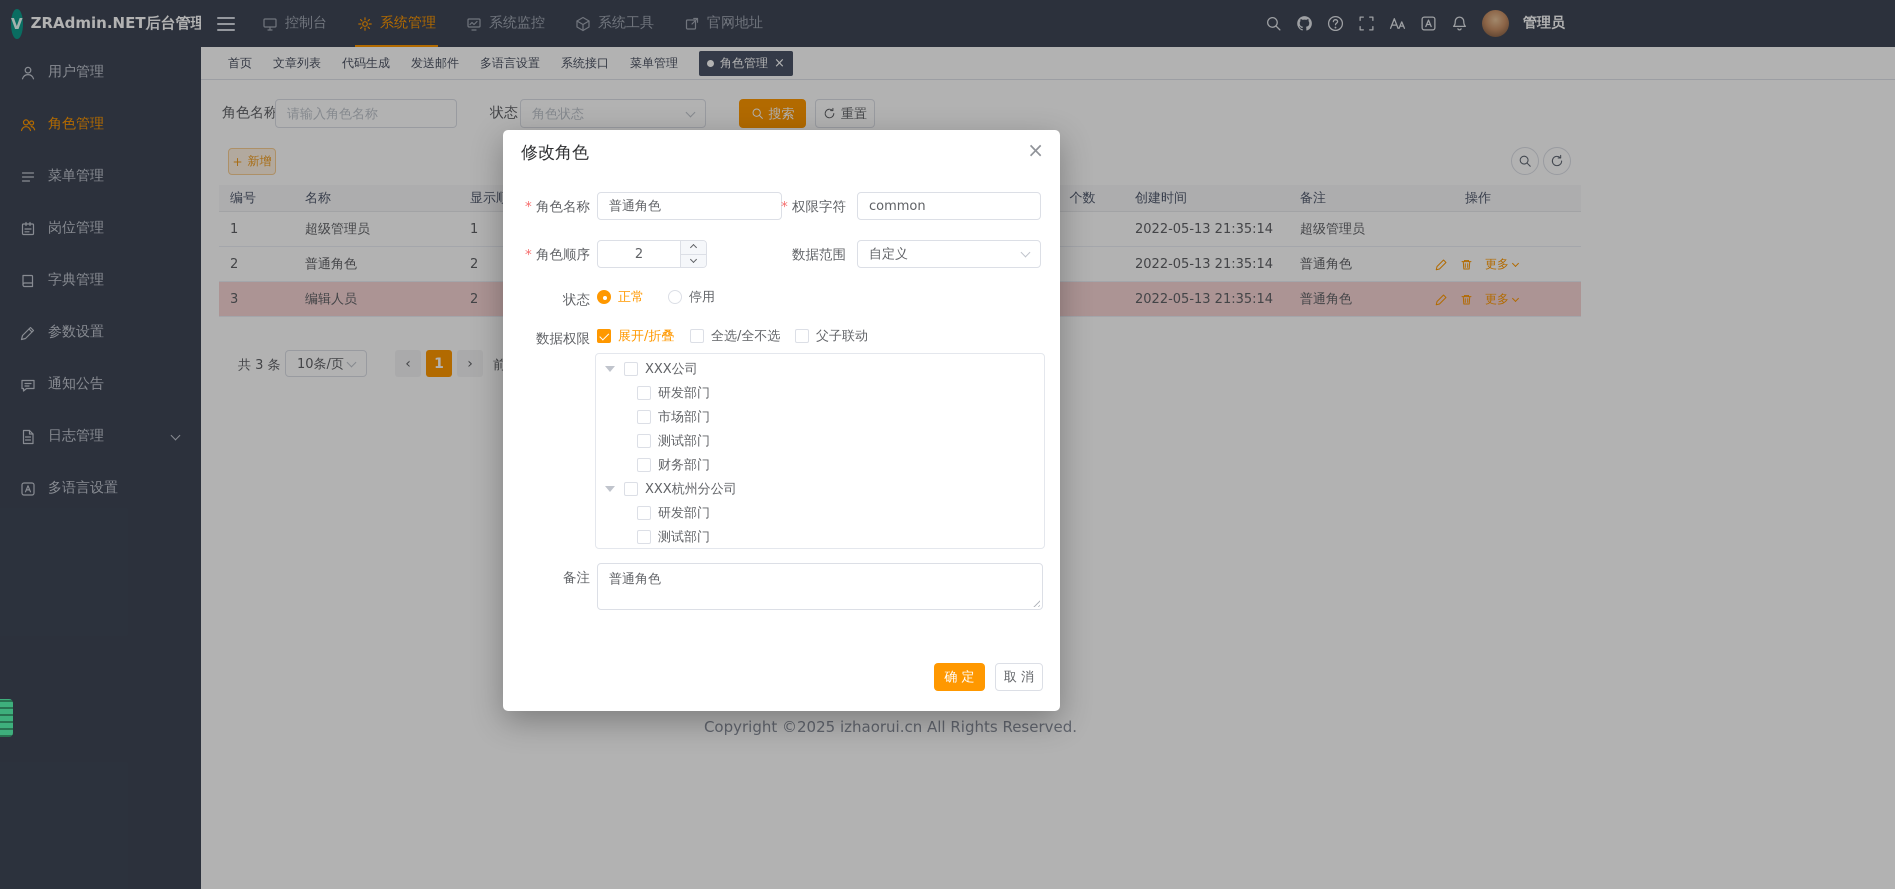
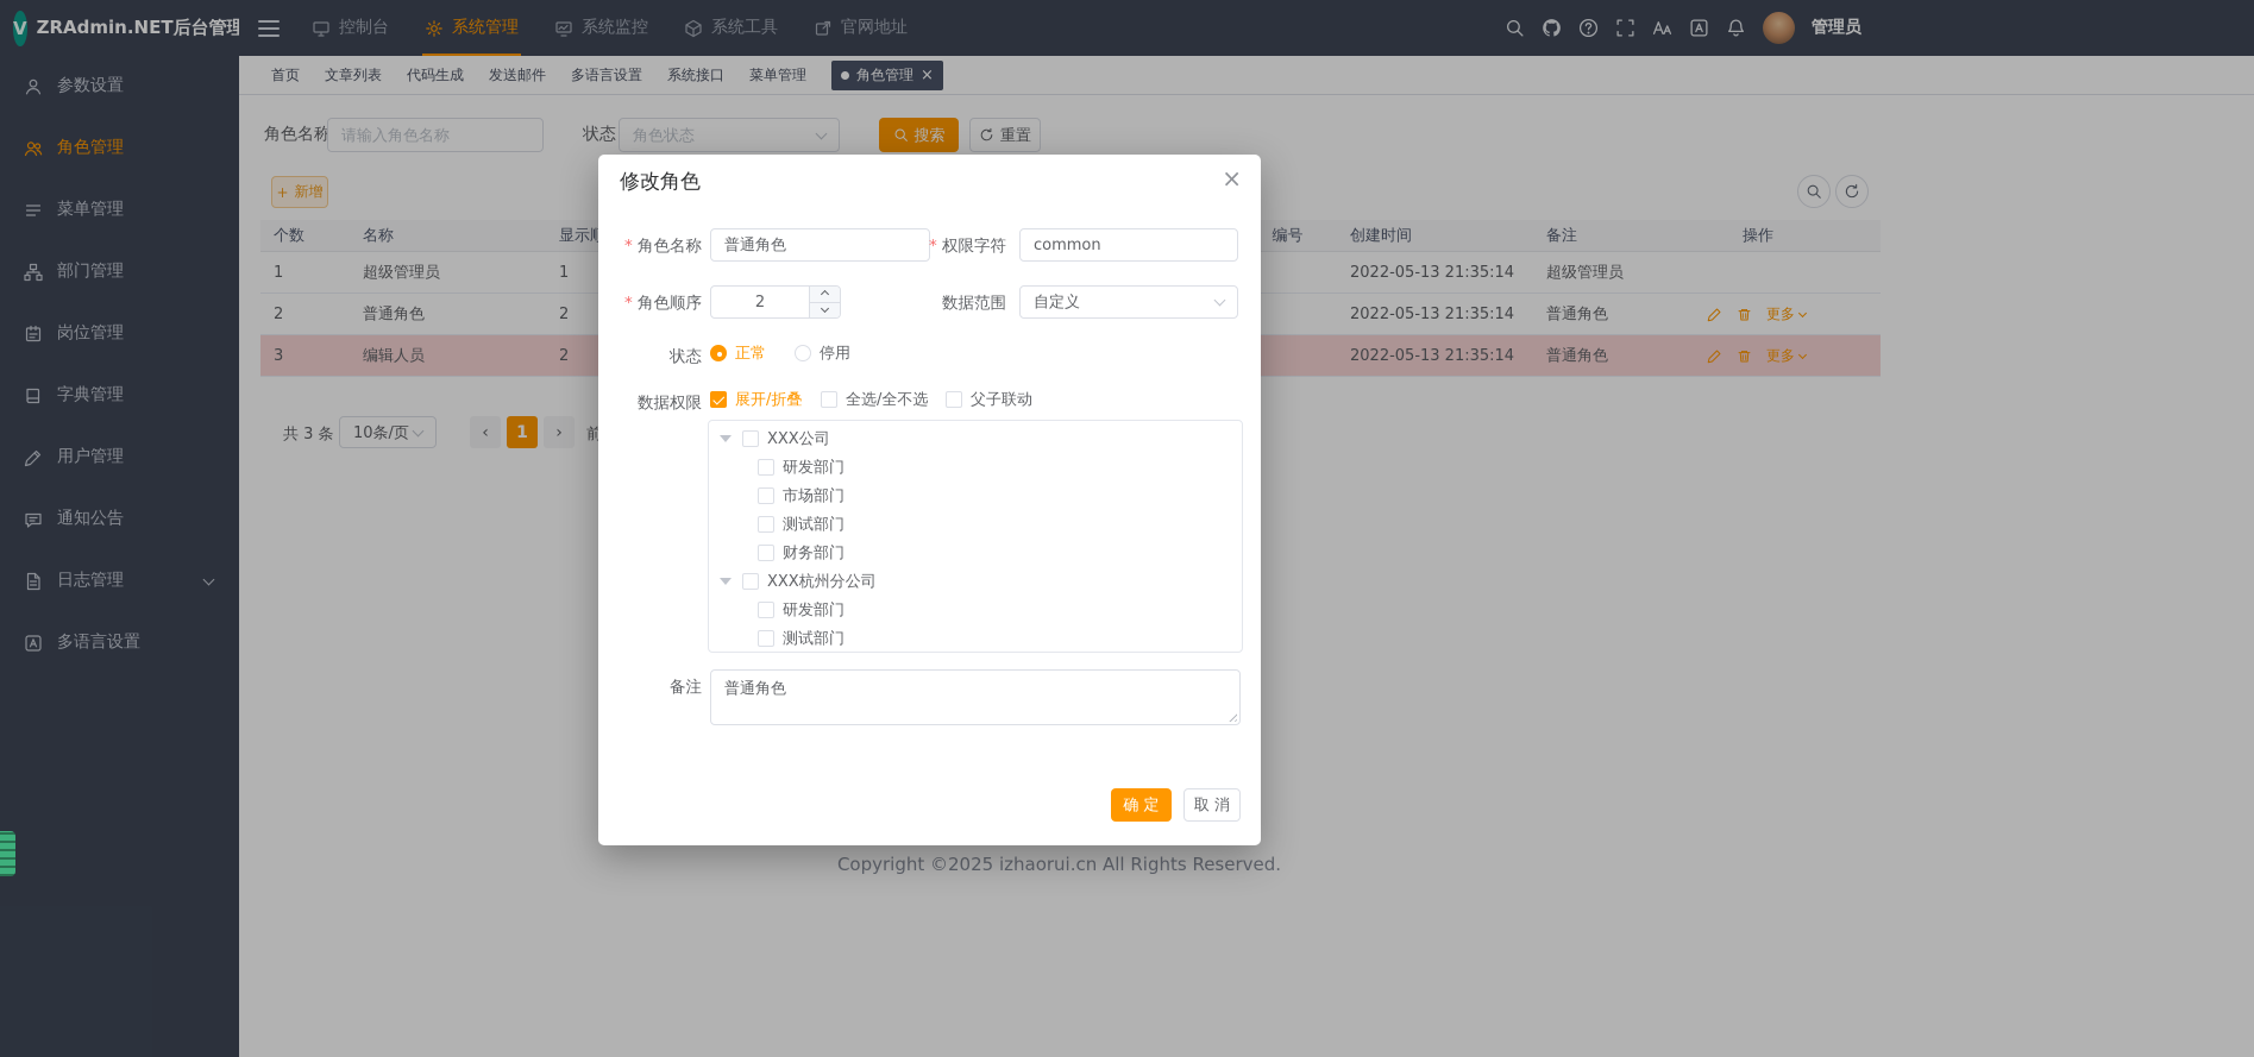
  V
  ZRAdmin.NET后台管理
- 用户管理
+ 参数设置
  角色管理
  菜单管理
+ 部门管理
  岗位管理
  字典管理
- 参数设置
+ 用户管理
  通知公告
  日志管理
  多语言设置
  控制台
  系统管理
  系统监控
  系统工具
  官网地址
  管理员
  首页
  文章列表
  代码生成
  发送邮件
  多语言设置
  系统接口
  菜单管理
  角色管理
  ×
  角色名称
  请输入角色名称
  状态
  角色状态
  搜索
  重置
  +
  新增
- 编号
+ 个数
  名称
- 个数
+ 编号
  创建时间
  备注
  操作
  1
  超级管理员
  1
  2022-05-13 21:35:14
  超级管理员
  2
  普通角色
  2
  2022-05-13 21:35:14
  普通角色
  更多
  3
  编辑人员
  2
  2022-05-13 21:35:14
  普通角色
  更多
  共 3 条
  10条/页
  ‹
  1
  ›
  Copyright ©2025 izhaorui.cn All Rights Reserved.
  修改角色
  ×
  角色名称
  普通角色
  权限字符
  common
  角色顺序
  2
  数据范围
  自定义
  状态
  正常
  停用
  数据权限
  展开/折叠
  全选/全不选
  父子联动
  XXX公司
  研发部门
  市场部门
  测试部门
  财务部门
  XXX杭州分公司
  研发部门
  测试部门
  备注
  普通角色
  确 定
  取 消
